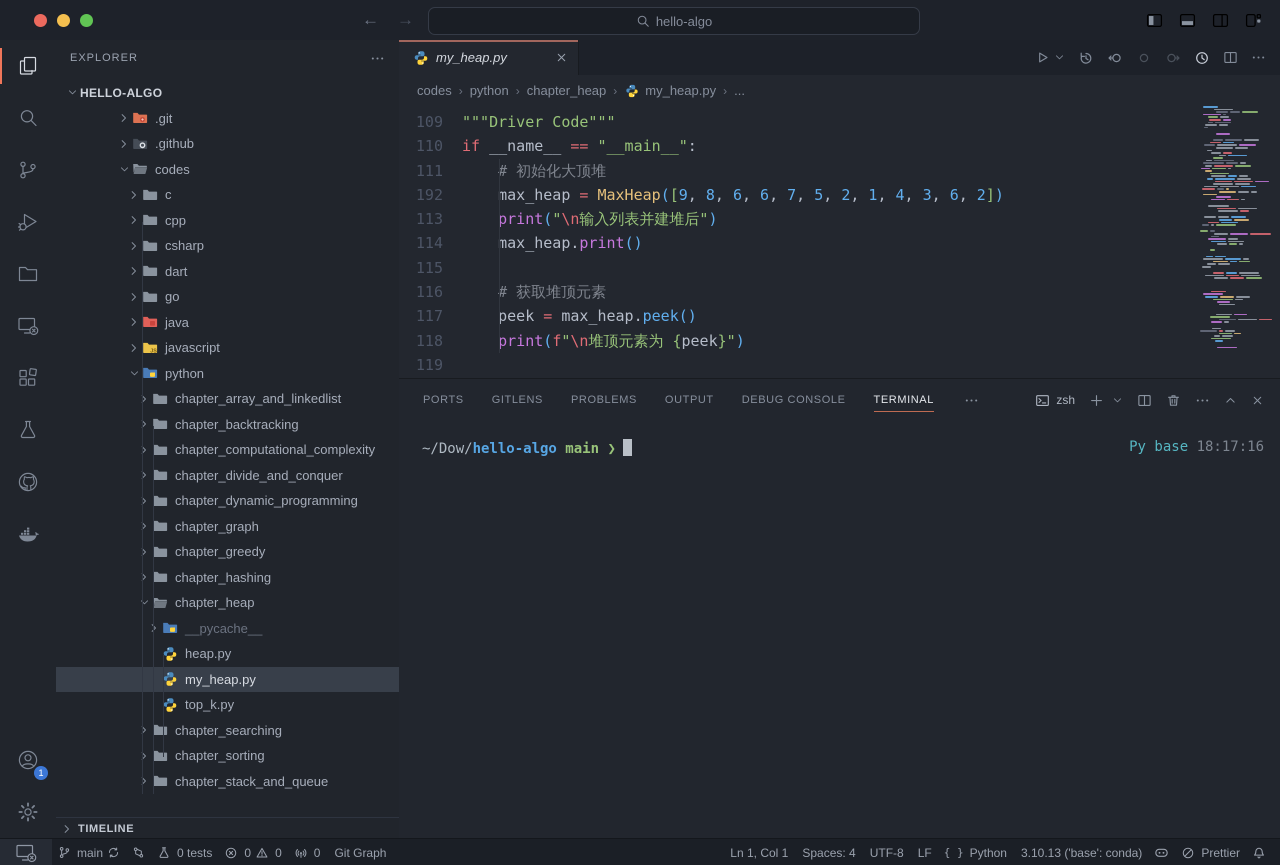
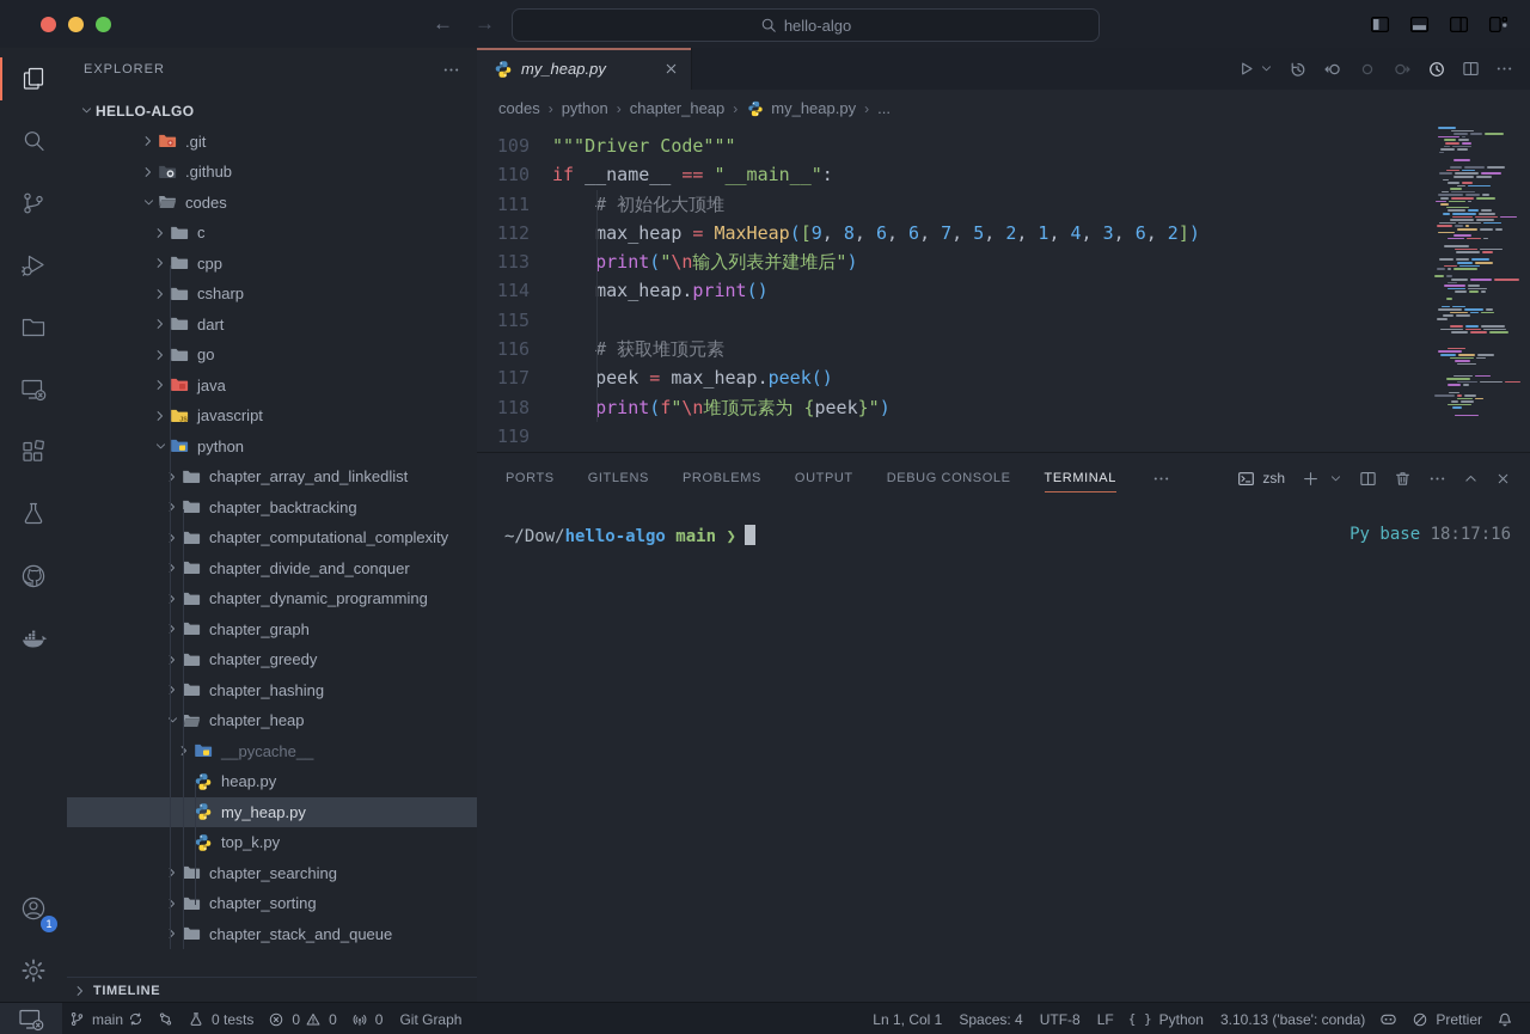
  ←
  →
  hello-algo
  1
  EXPLORER
  HELLO-ALGO
  .git
  .github
  codes
  c
  cpp
  csharp
  dart
  go
  java
  javascript
  python
  chapter_array_and_linkedlist
  chapter_backtracking
  chapter_computational_complexity
  chapter_divide_and_conquer
  chapter_dynamic_programming
  chapter_graph
  chapter_greedy
  chapter_hashing
  chapter_heap
  __pycache__
  heap.py
  my_heap.py
  top_k.py
  chapter_searching
  chapter_sorting
  chapter_stack_and_queue
  TIMELINE
  my_heap.py
  codes
  ›
  python
  ›
  chapter_heap
  ›
  my_heap.py
  ›
  ...
  109
  """Driver Code"""
  110
  if __name__ == "__main__":
  111
  # 初始化大顶堆
- 192
+ 112
  max_heap = MaxHeap([9, 8, 6, 6, 7, 5, 2, 1, 4, 3, 6, 2])
  113
  print("\n输入列表并建堆后")
  114
  max_heap.print()
  115
  116
  # 获取堆顶元素
  117
  peek = max_heap.peek()
  118
  print(f"\n堆顶元素为 {peek}")
  119
  PORTS
  GITLENS
  PROBLEMS
  OUTPUT
  DEBUG CONSOLE
  TERMINAL
  zsh
  ~/Dow/hello-algo main ❯
  Py base 18:17:16
  main
  0 tests
  0
  0
  0
  Git Graph
  Ln 1, Col 1
  Spaces: 4
  UTF-8
  LF
  { }
  Python
  3.10.13 ('base': conda)
  Prettier
